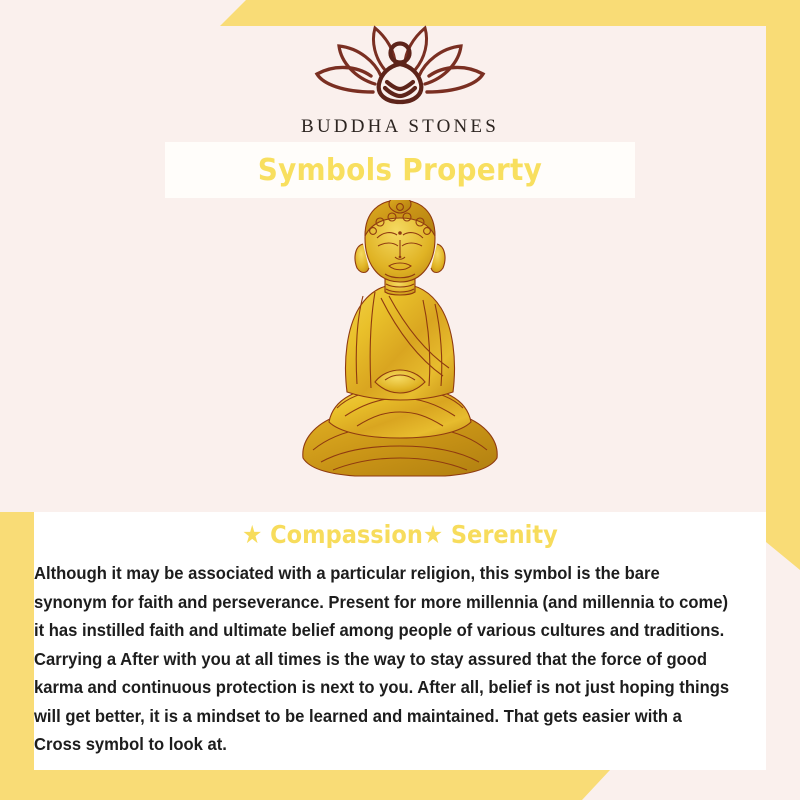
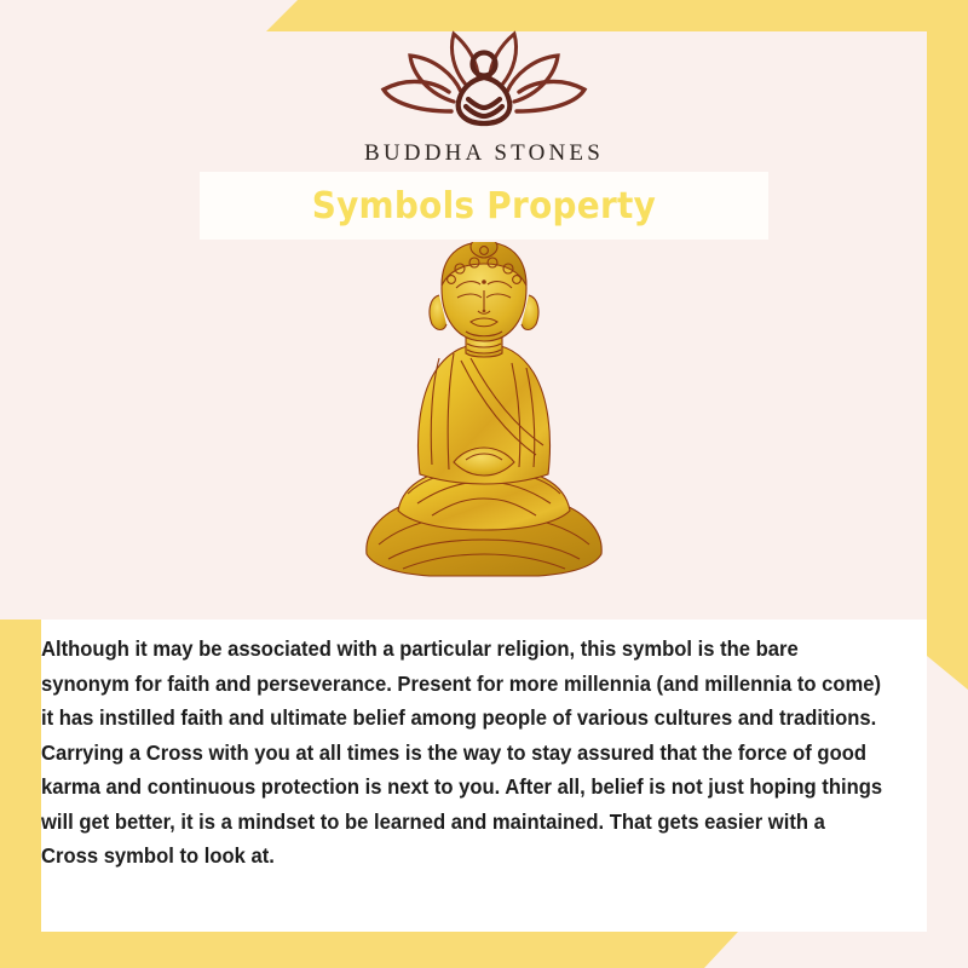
  BUDDHA STONES
  Symbols Property
- ★ Compassion★ Serenity
- Although it may be associated with a particular religion, this symbol is the bare synonym for faith and perseverance. Present for more millennia (and millennia to come) it has instilled faith and ultimate belief among people of various cultures and traditions. Carrying a After with you at all times is the way to stay assured that the force of good karma and continuous protection is next to you. After all, belief is not just hoping things will get better, it is a mindset to be learned and maintained. That gets easier with a Cross symbol to look at.
+ Although it may be associated with a particular religion, this symbol is the bare synonym for faith and perseverance. Present for more millennia (and millennia to come) it has instilled faith and ultimate belief among people of various cultures and traditions. Carrying a Cross with you at all times is the way to stay assured that the force of good karma and continuous protection is next to you. After all, belief is not just hoping things will get better, it is a mindset to be learned and maintained. That gets easier with a Cross symbol to look at.
